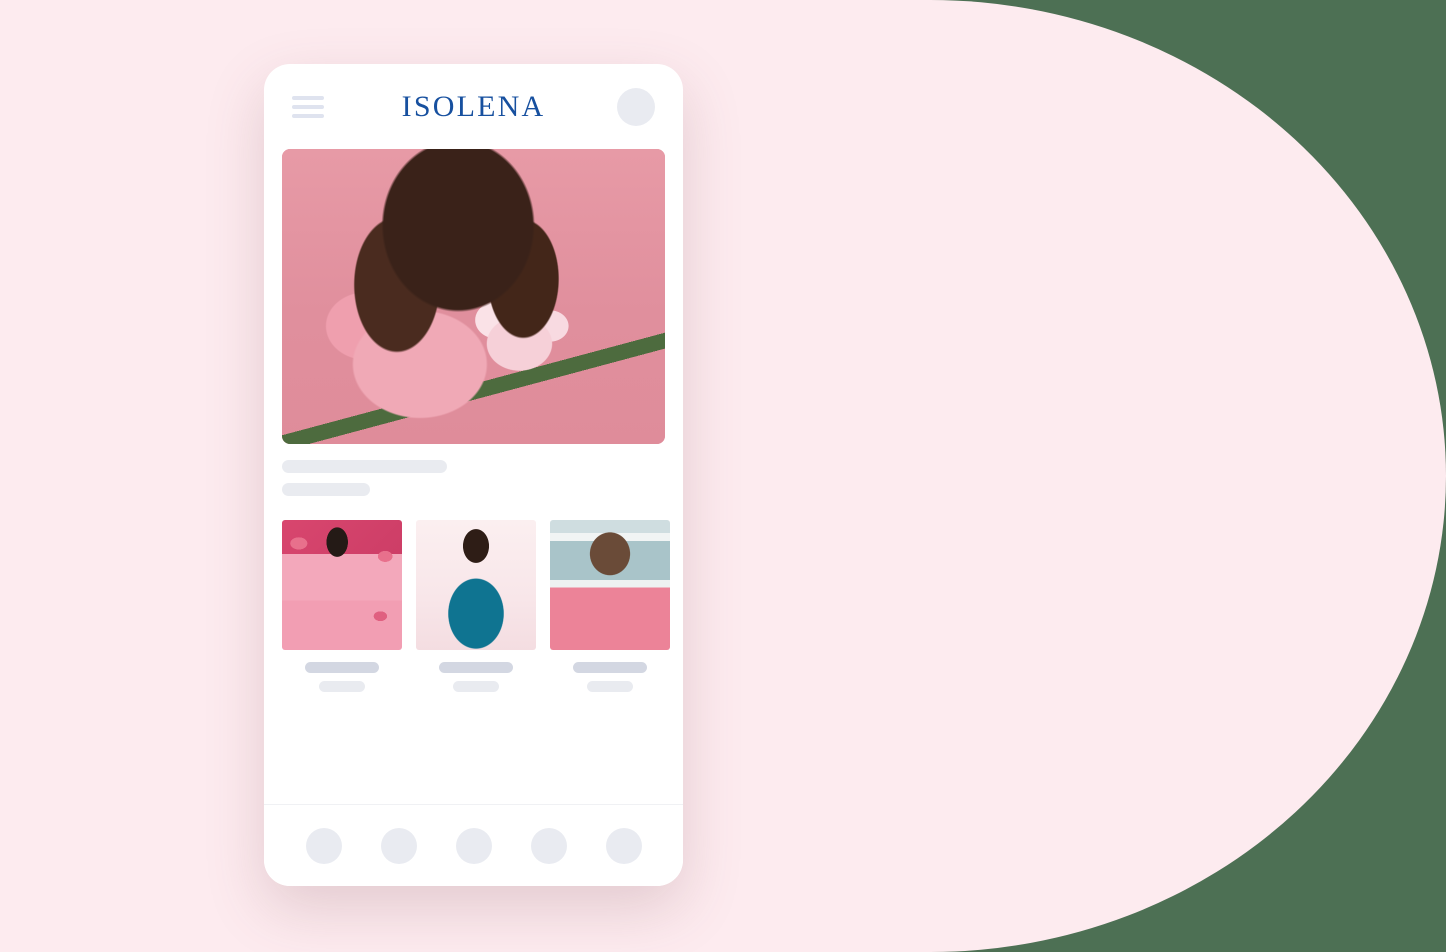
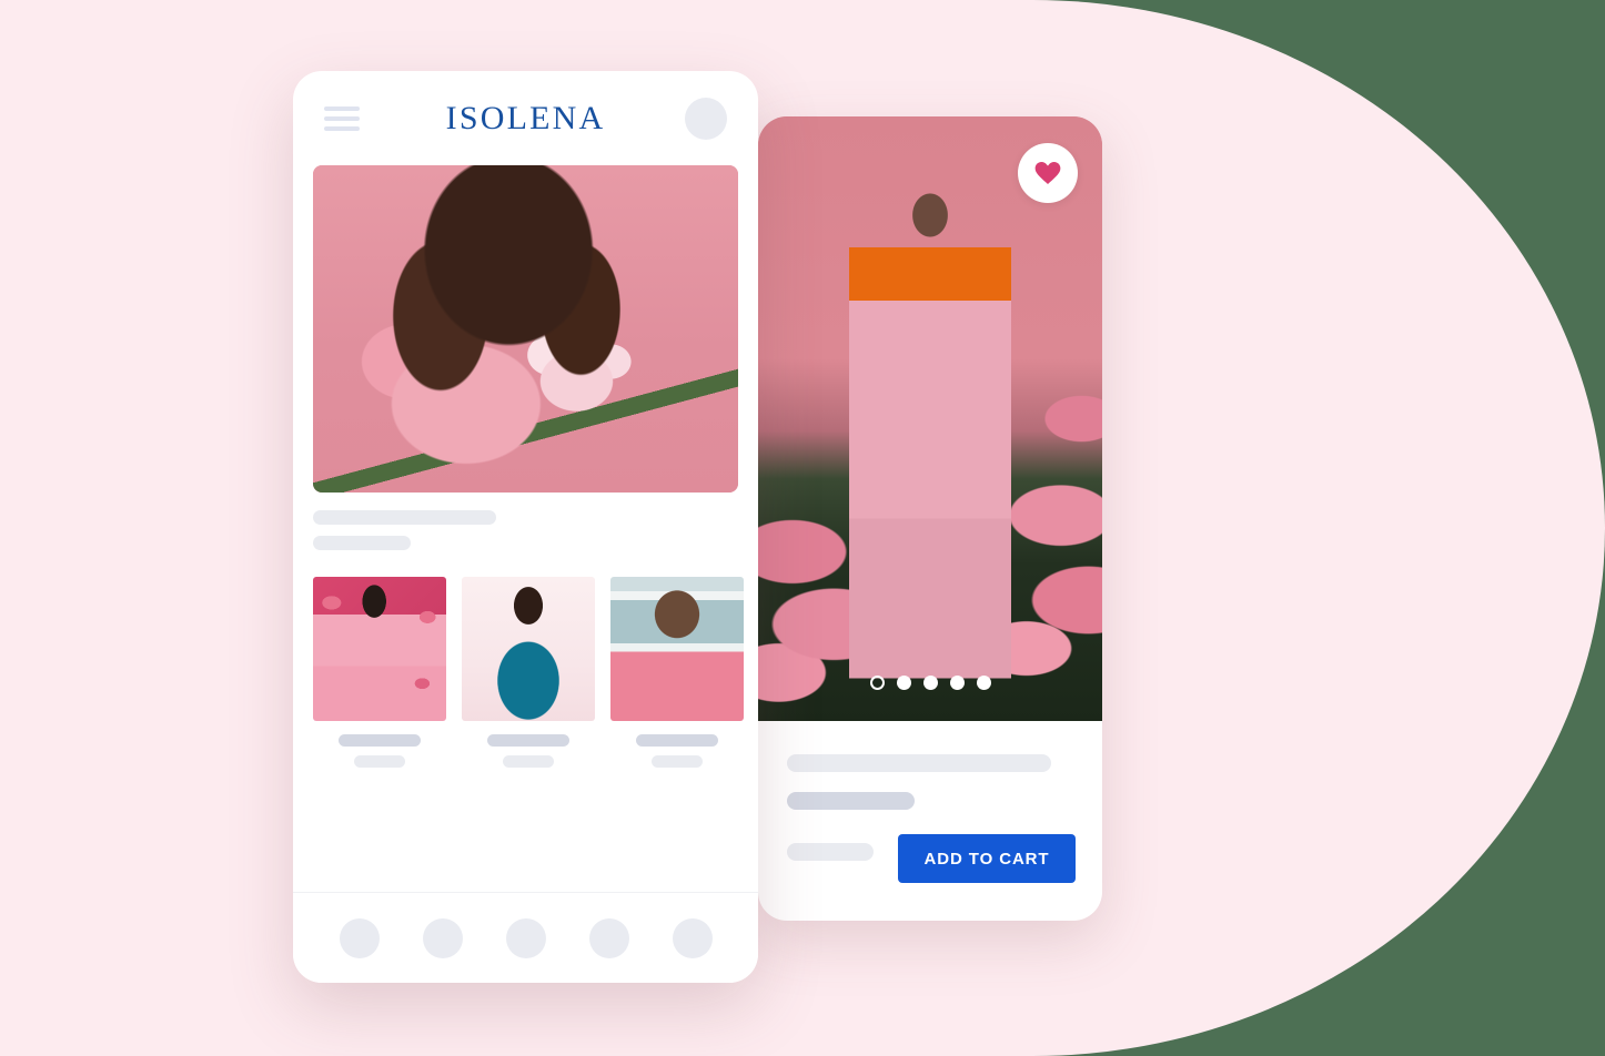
+ ADD TO CART
  ISOLENA
